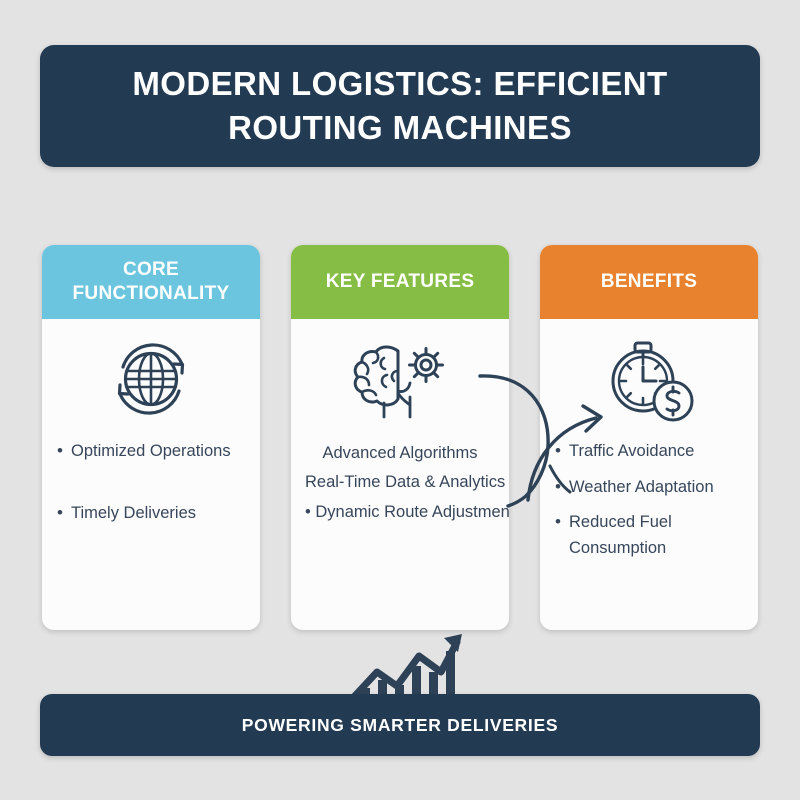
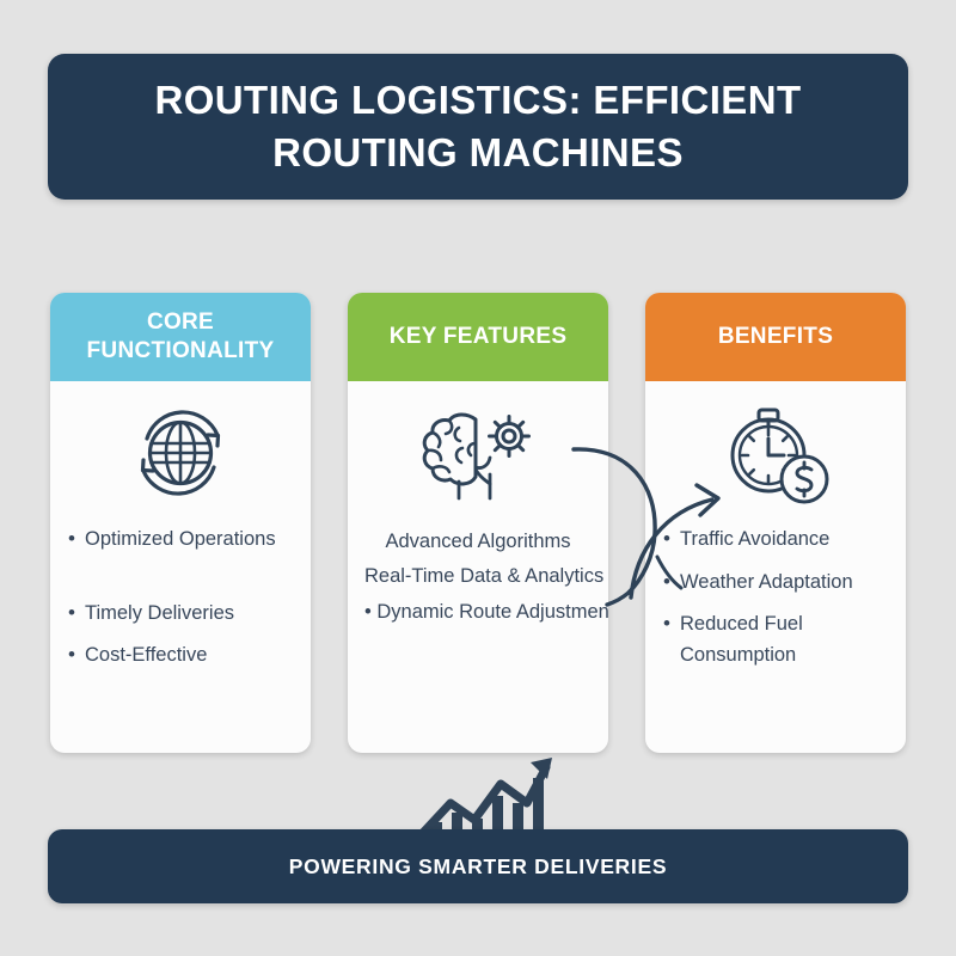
- MODERN LOGISTICS: EFFICIENT ROUTING MACHINES
+ ROUTING LOGISTICS: EFFICIENT ROUTING MACHINES
  CORE FUNCTIONALITY
  Optimized Operations
  Timely Deliveries
+ Cost-Effective
  KEY FEATURES
  Advanced Algorithms
  Real-Time Data & Analytic
  Dynamic Route Adjustm
  BENEFITS
  Traffic Avoidance
  Weather Adaptation
  Reduced Fuel Consumption
  POWERING SMARTER DELIVERIES
